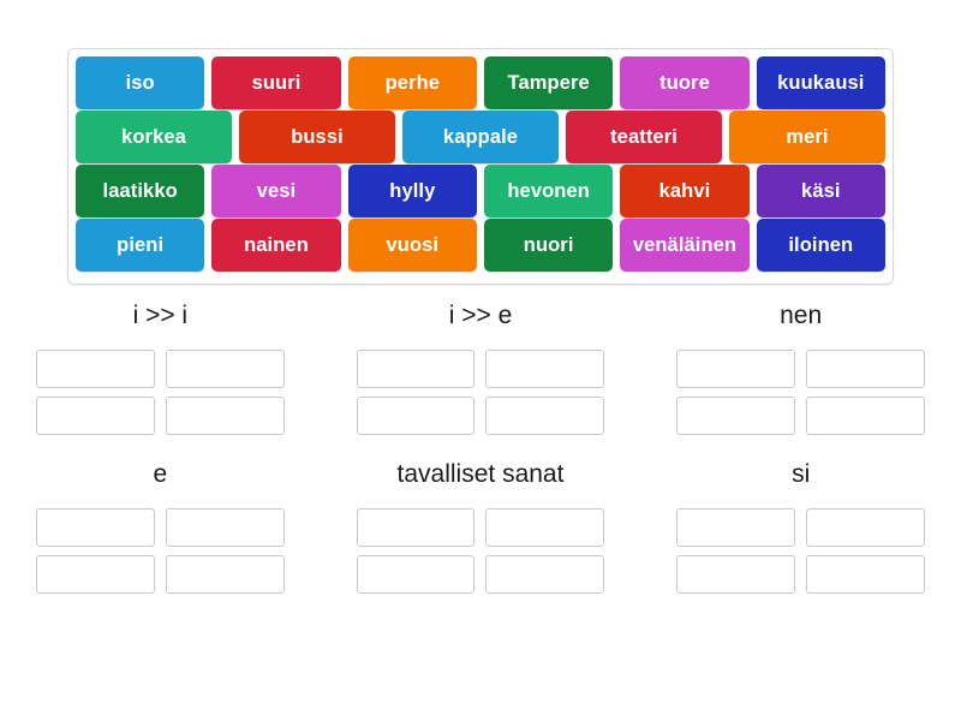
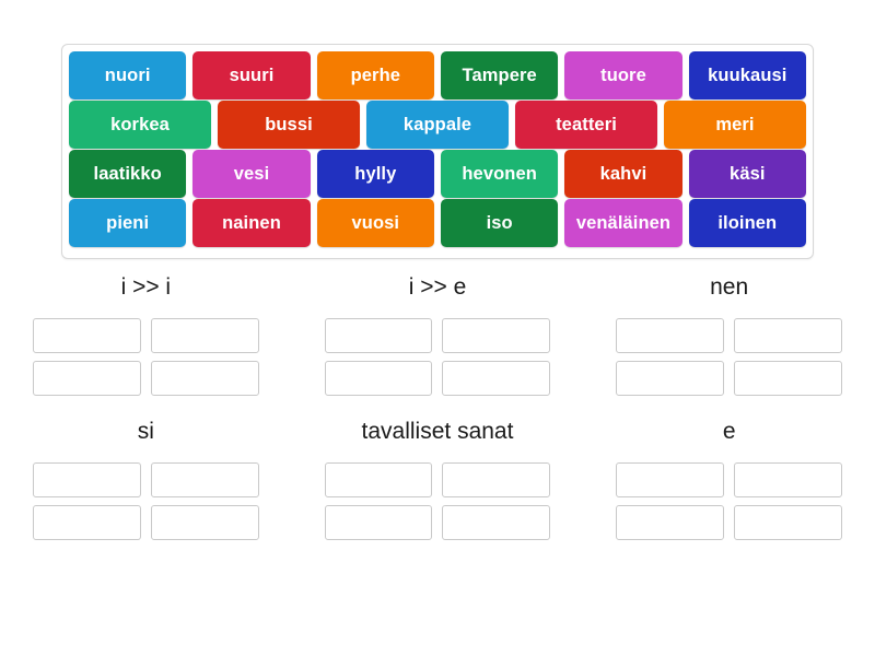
- iso
+ nuori
  suuri
  perhe
  Tampere
  tuore
  kuukausi
  korkea
  bussi
  kappale
  teatteri
  meri
  laatikko
  vesi
  hylly
  hevonen
  kahvi
  käsi
  pieni
  nainen
  vuosi
- nuori
+ iso
  venäläinen
  iloinen
  i >> i
  i >> e
  nen
- e
+ si
  tavalliset sanat
- si
+ e
